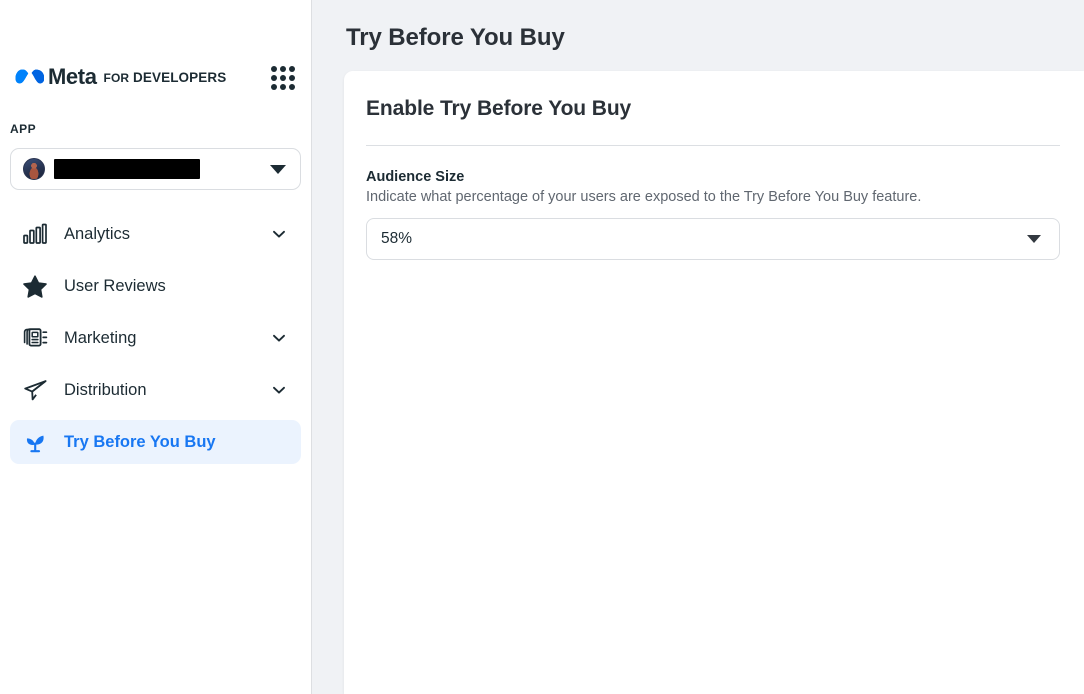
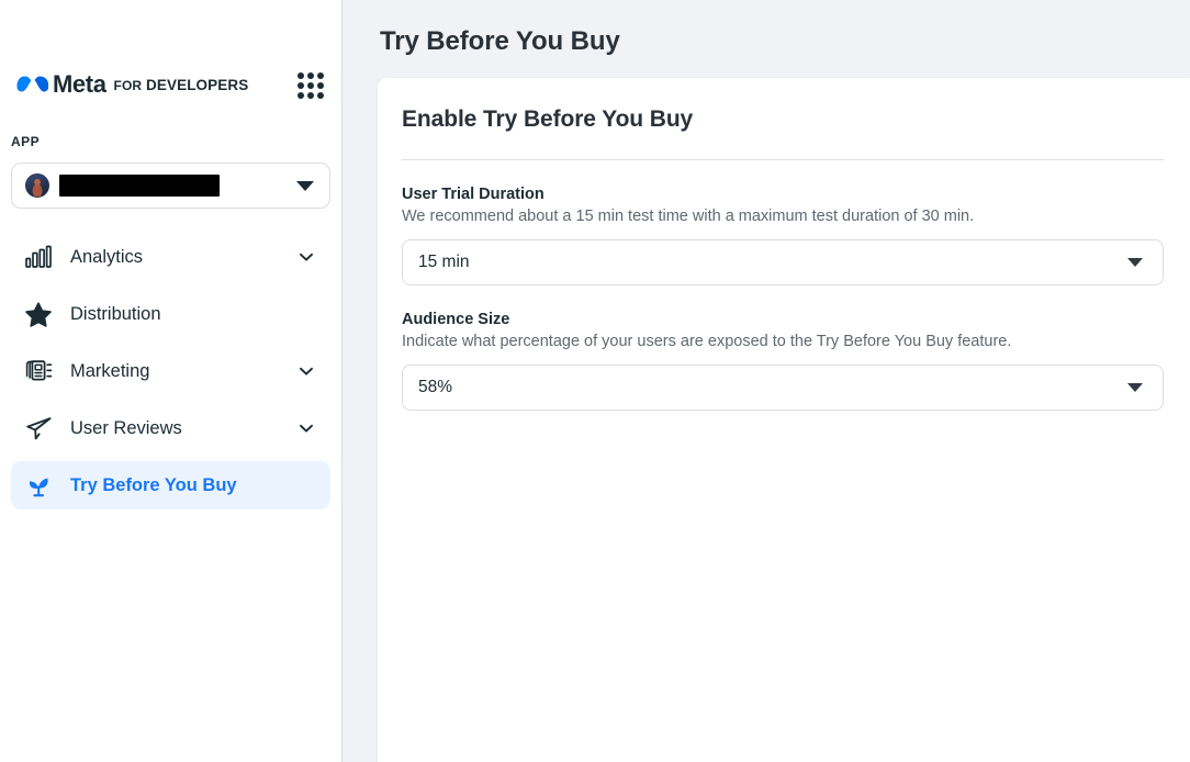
  Meta
  FOR DEVELOPERS
  APP
  Analytics
- User Reviews
+ Distribution
  Marketing
- Distribution
+ User Reviews
  Try Before You Buy
  Try Before You Buy
  Enable Try Before You Buy
+ User Trial Duration
+ We recommend about a 15 min test time with a maximum test duration of 30 min.
+ 15 min
  Audience Size
  Indicate what percentage of your users are exposed to the Try Before You Buy feature.
  58%
